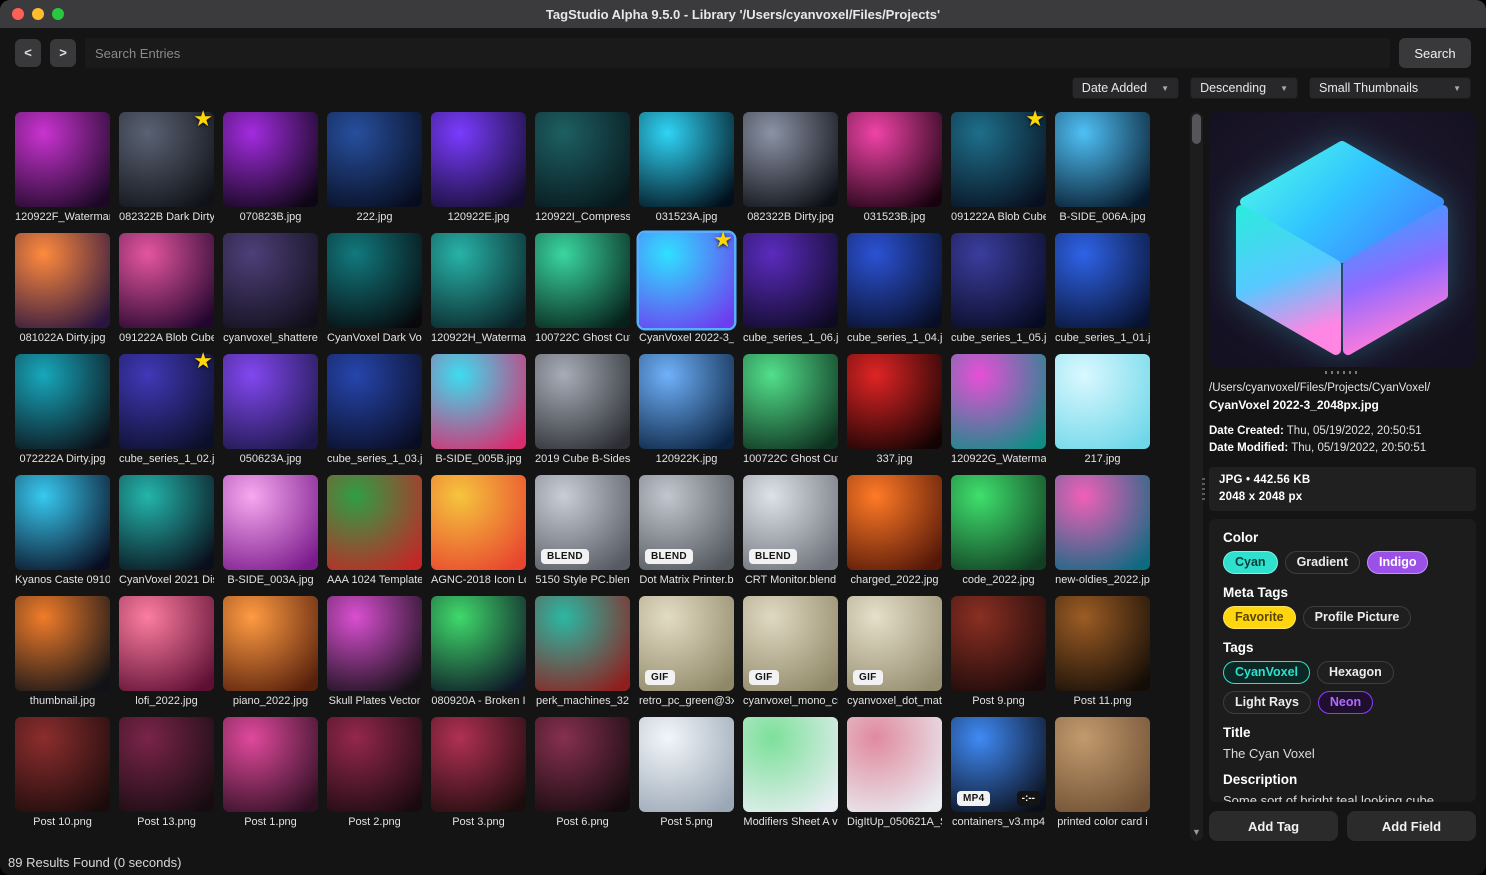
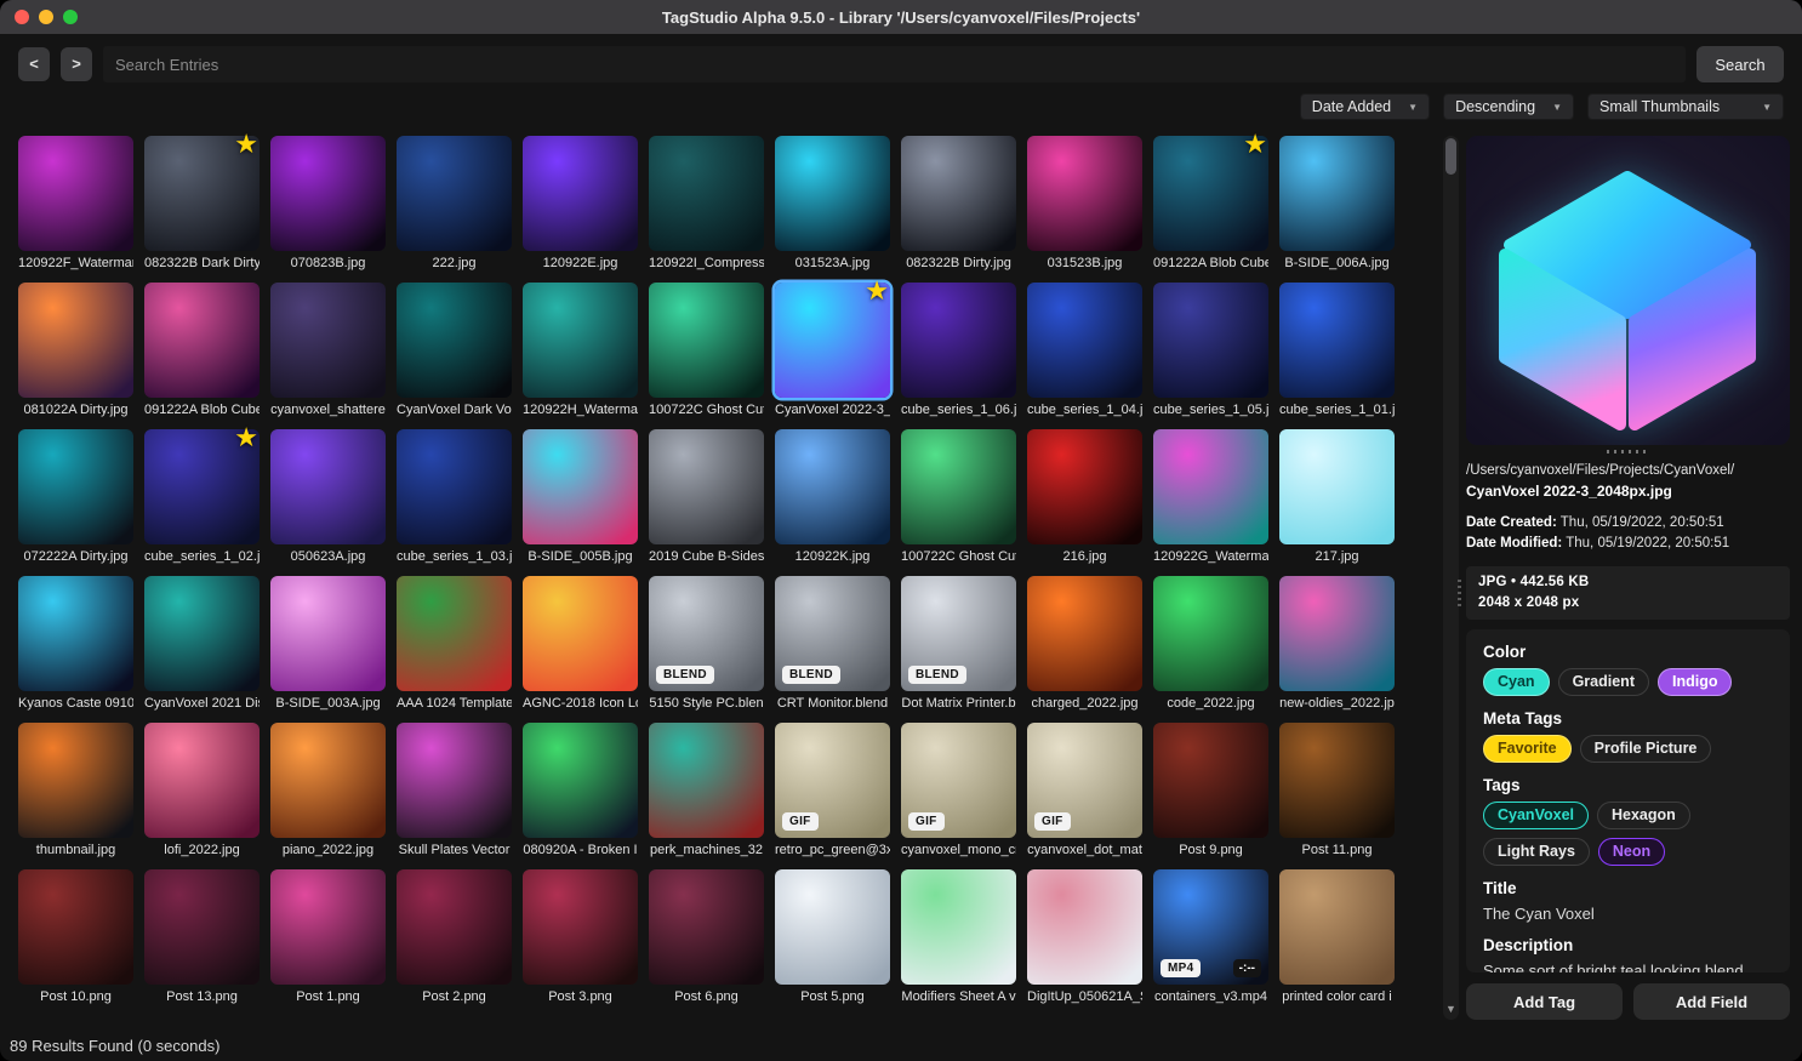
  TagStudio Alpha 9.5.0 - Library '/Users/cyanvoxel/Files/Projects'
  <
  >
  Search Entries
  Search
  Date Added
  ▼
  Descending
  ▼
  Small Thumbnails
  ▼
  120922F_Waterma
  ★
  082322B Dark Dirty
  070823B.jpg
  222.jpg
  120922E.jpg
  120922I_Compress
  031523A.jpg
  082322B Dirty.jpg
  031523B.jpg
  ★
  091222A Blob Cube
  B-SIDE_006A.jpg
  081022A Dirty.jpg
  091222A Blob Cube
  cyanvoxel_shattere
  CyanVoxel Dark Vo
  120922H_Waterma
  100722C Ghost Cu
  ★
  CyanVoxel 2022-3_
  cube_series_1_06.j
  cube_series_1_04.j
  cube_series_1_05.j
  cube_series_1_01.j
  072222A Dirty.jpg
  ★
  cube_series_1_02.j
  050623A.jpg
  cube_series_1_03.j
  B-SIDE_005B.jpg
  2019 Cube B-Sides
  120922K.jpg
  100722C Ghost Cu
- 337.jpg
+ 216.jpg
  120922G_Waterma
  217.jpg
  Kyanos Caste 0910
  CyanVoxel 2021 Di
  B-SIDE_003A.jpg
  AAA 1024 Template
  AGNC-2018 Icon L
  BLEND
  5150 Style PC.blen
  BLEND
- Dot Matrix Printer.b
+ CRT Monitor.blend
  BLEND
- CRT Monitor.blend
+ Dot Matrix Printer.b
  charged_2022.jpg
  code_2022.jpg
  new-oldies_2022.jp
  thumbnail.jpg
  lofi_2022.jpg
  piano_2022.jpg
  Skull Plates Vector
  080920A - Broken I
  perk_machines_32
  GIF
  retro_pc_green@3x
  GIF
  cyanvoxel_mono_c
  GIF
  cyanvoxel_dot_mat
  Post 9.png
  Post 11.png
  Post 10.png
  Post 13.png
  Post 1.png
  Post 2.png
  Post 3.png
  Post 6.png
  Post 5.png
  Modifiers Sheet A v
  DigItUp_050621A_
  MP4
  -:--
  containers_v3.mp4
  printed color card i
  ▼
  /Users/cyanvoxel/Files/Projects/CyanVoxel/
  CyanVoxel 2022-3_2048px.jpg
  Date Created: Thu, 05/19/2022, 20:50:51
  Date Modified: Thu, 05/19/2022, 20:50:51
  JPG • 442.56 KB
  2048 x 2048 px
  Color
  Cyan
  Gradient
  Indigo
  Meta Tags
  Favorite
  Profile Picture
  Tags
  CyanVoxel
  Hexagon
  Light Rays
  Neon
  Title
  The Cyan Voxel
  Description
- Some sort of bright teal looking cube.
+ Some sort of bright teal looking blend.
  Add Tag
  Add Field
  89 Results Found (0 seconds)
